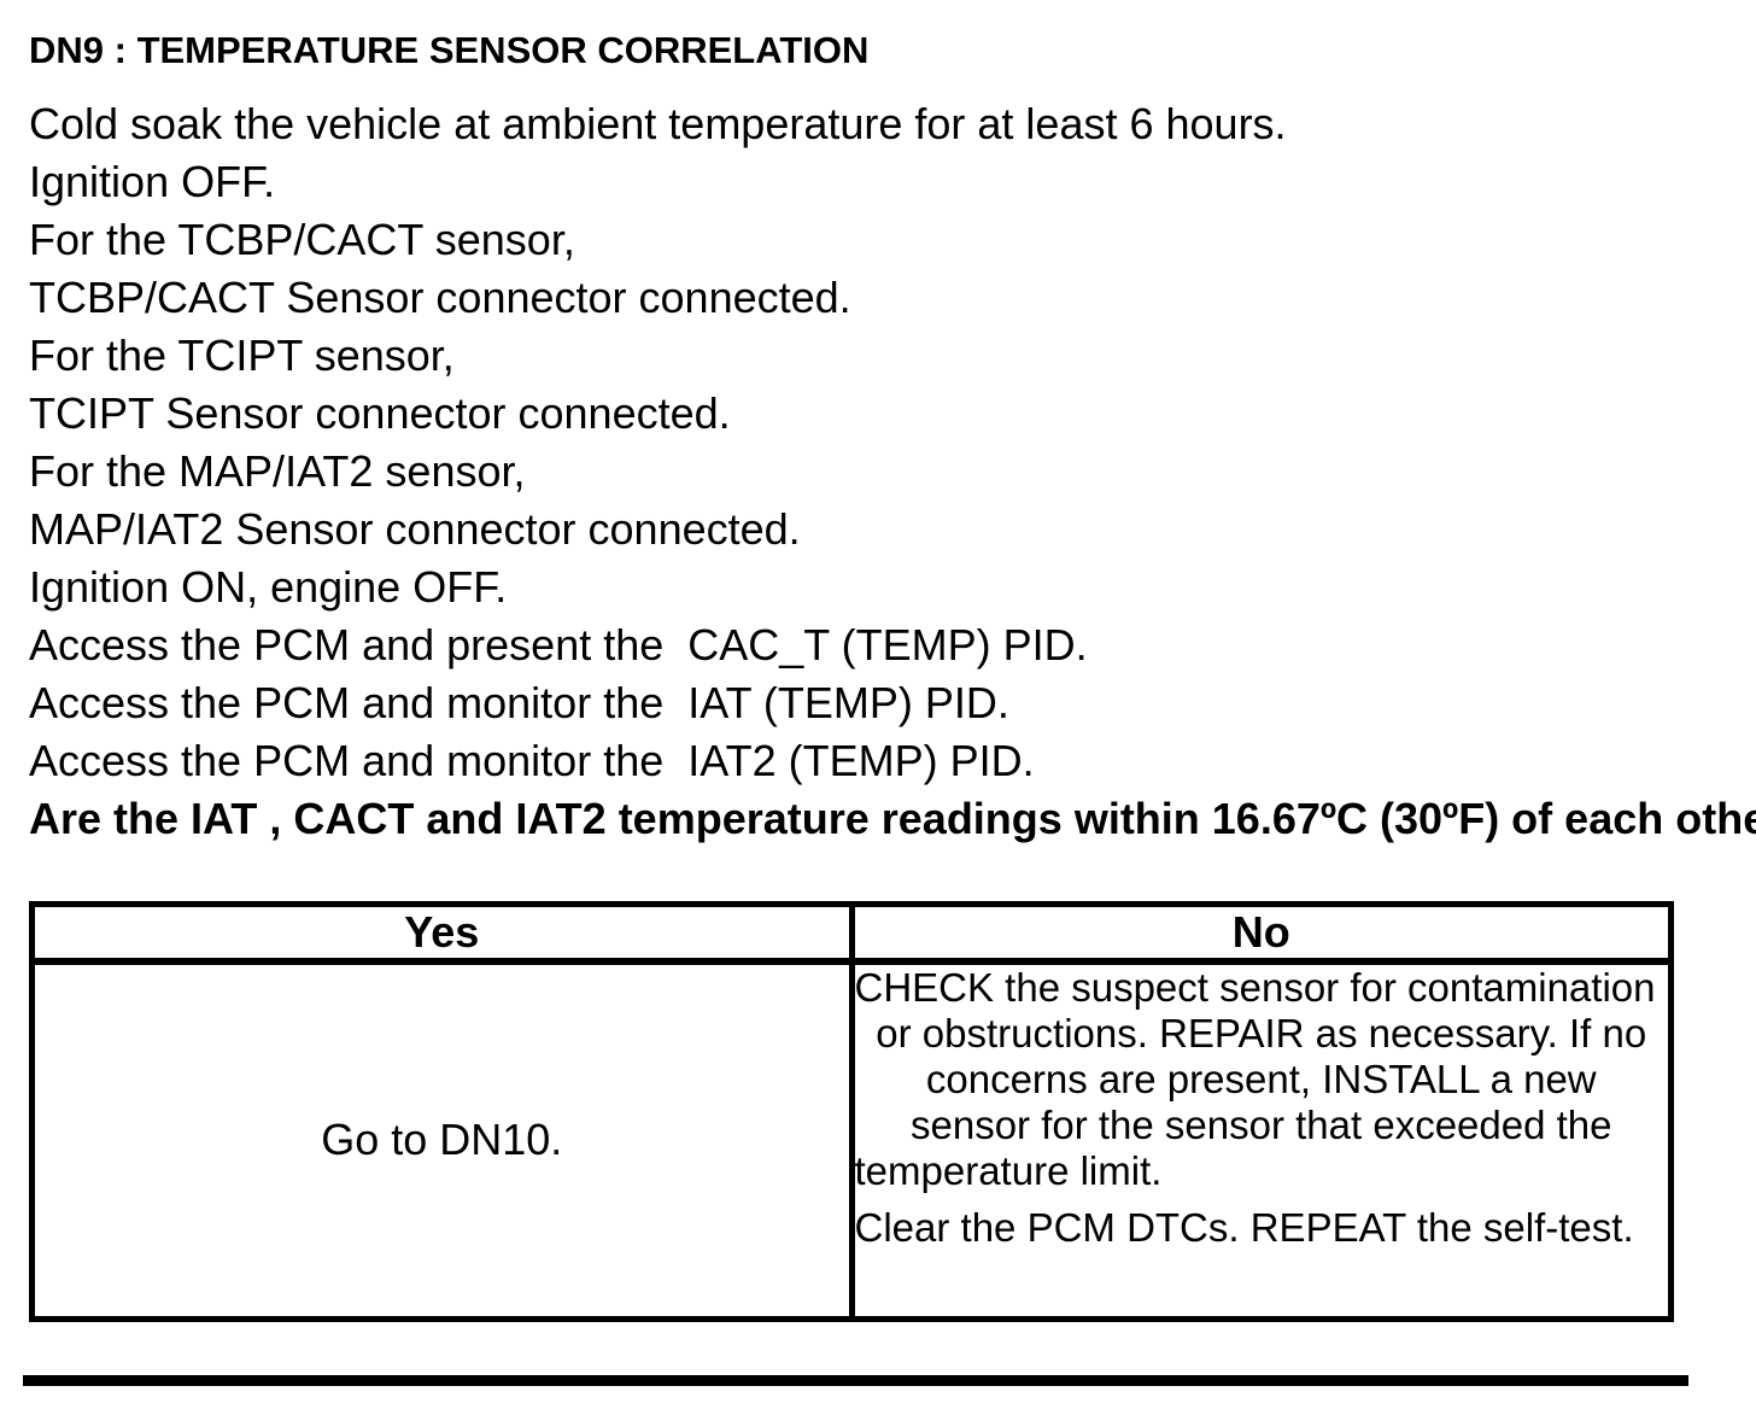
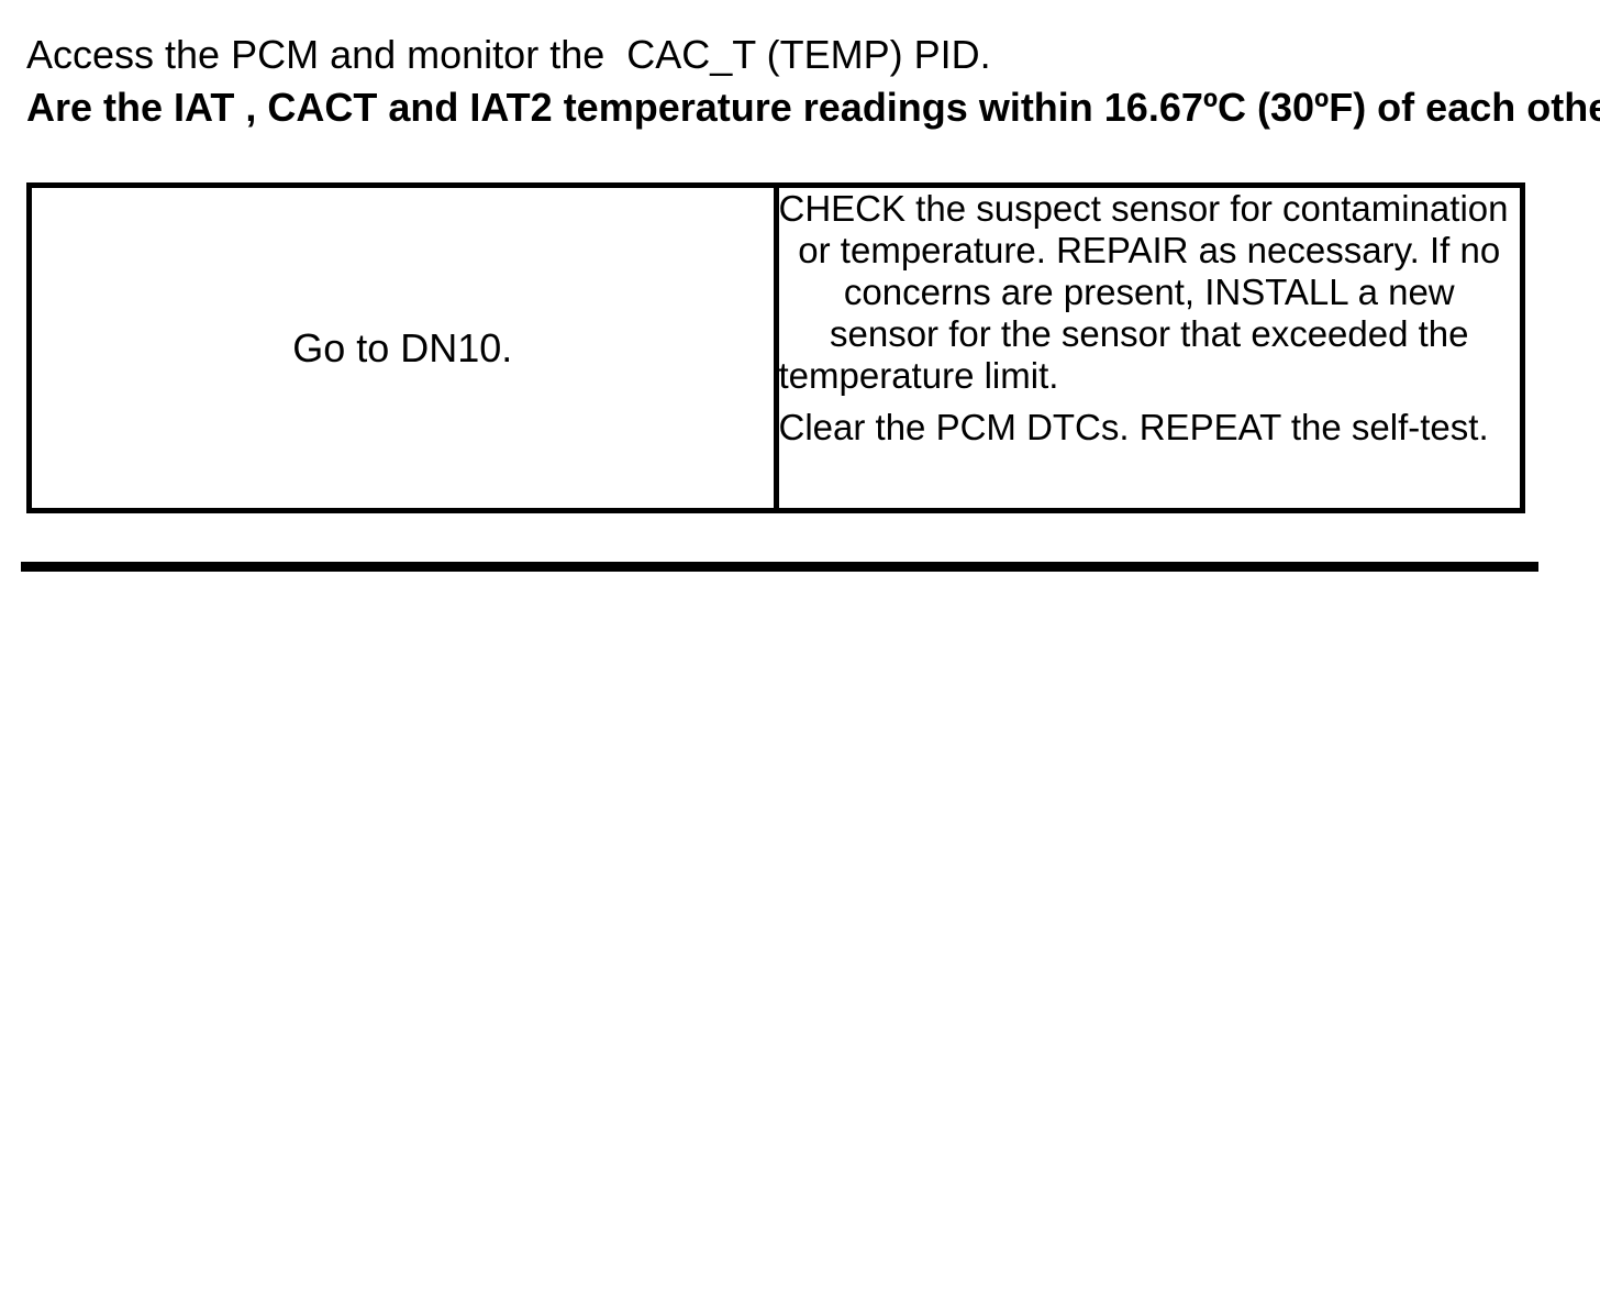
- DN9 : TEMPERATURE SENSOR CORRELATION
- Cold soak the vehicle at ambient temperature for at least 6 hours.
- Ignition OFF.
- For the TCBP/CACT sensor,
- TCBP/CACT Sensor connector connected.
- For the TCIPT sensor,
- TCIPT Sensor connector connected.
- For the MAP/IAT2 sensor,
- MAP/IAT2 Sensor connector connected.
- Ignition ON, engine OFF.
- Access the PCM and present the CAC_T (TEMP) PID.
+ Access the PCM and monitor the CAC_T (TEMP) PID.
- Access the PCM and monitor the IAT (TEMP) PID.
- Access the PCM and monitor the IAT2 (TEMP) PID.
  Are the IAT , CACT and IAT2 temperature readings within 16.67ºC (30ºF) of each othe
- Yes	No
- Go to DN10.	CHECK the suspect sensor for contamination or obstructions. REPAIR as necessary. If no concerns are present, INSTALL a new sensor for the sensor that exceeded the temperature limit. Clear the PCM DTCs. REPEAT the self-test.
+ Go to DN10.	CHECK the suspect sensor for contamination or temperature. REPAIR as necessary. If no concerns are present, INSTALL a new sensor for the sensor that exceeded the temperature limit. Clear the PCM DTCs. REPEAT the self-test.
